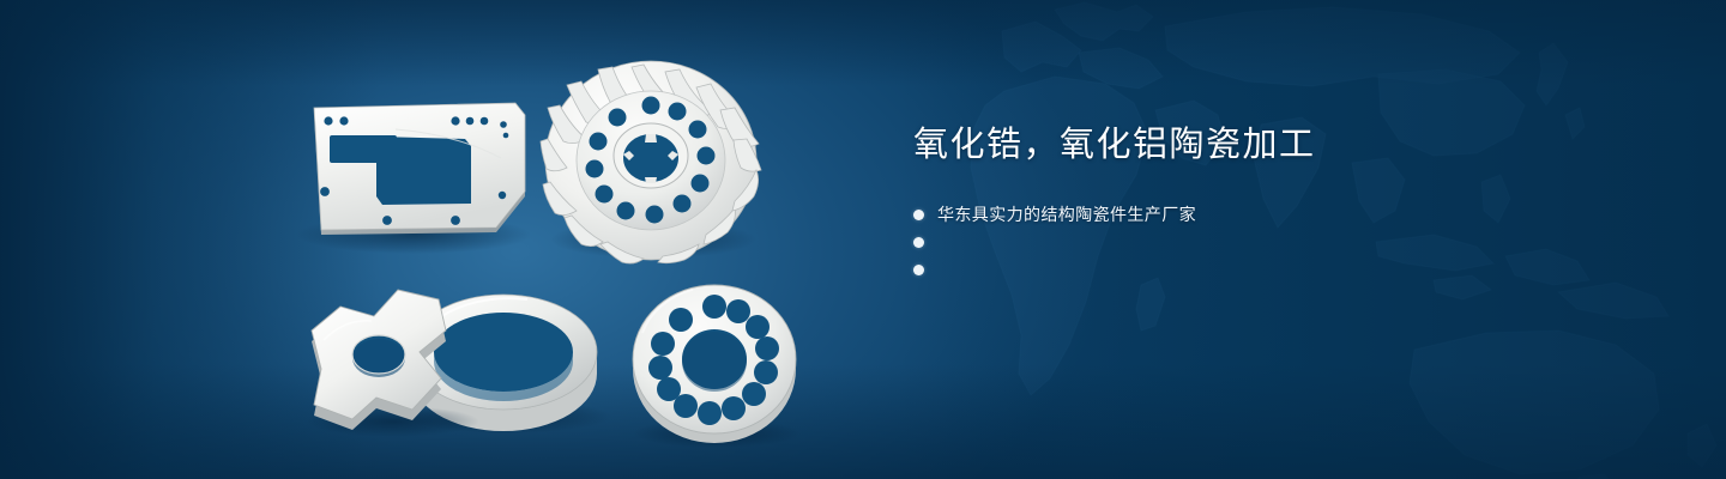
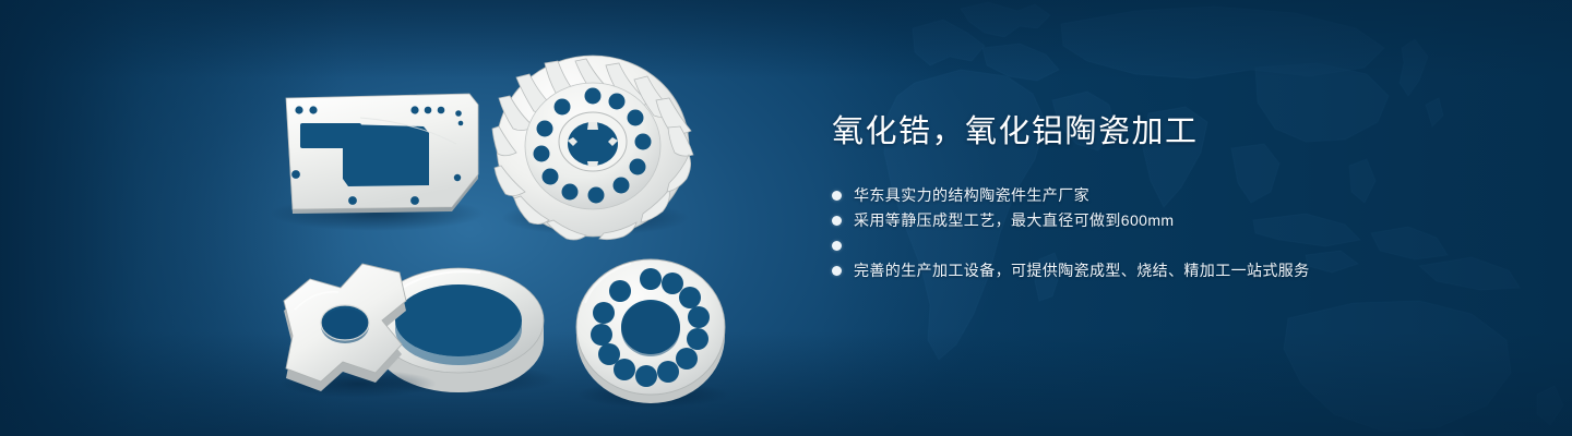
  氧化锆，氧化铝陶瓷加工
  华东具实力的结构陶瓷件生产厂家
+ 采用等静压成型工艺，最大直径可做到600mm
+ 完善的生产加工设备，可提供陶瓷成型、烧结、精加工一站式服务
